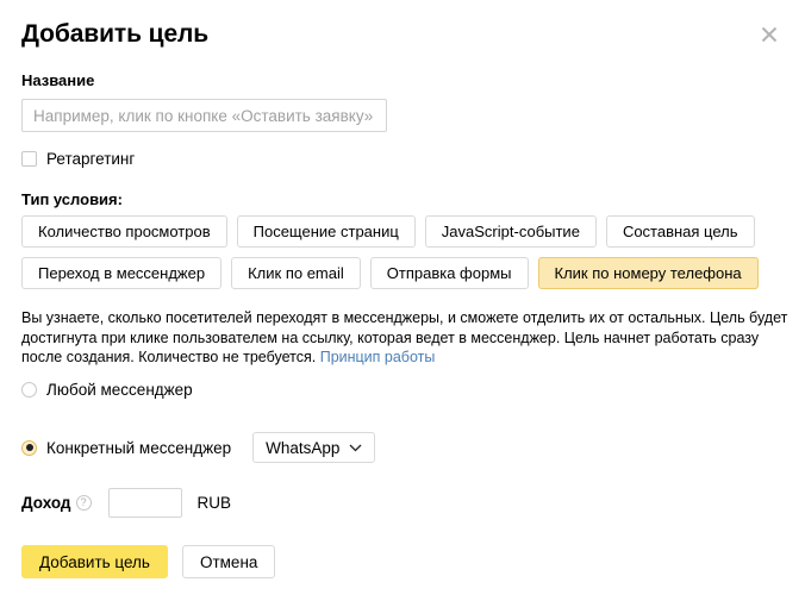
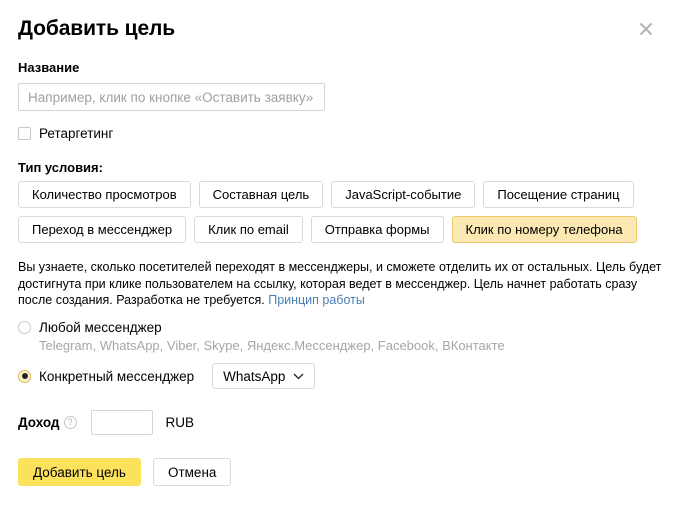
  Добавить цель
  Название
  Например, клик по кнопке «Оставить заявку»
  Ретаргетинг
  Тип условия:
  Количество просмотров
- Посещение страниц
+ Составная цель
  JavaScript-событие
- Составная цель
+ Посещение страниц
  Переход в мессенджер
  Клик по email
  Отправка формы
  Клик по номеру телефона
- Вы узнаете, сколько посетителей переходят в мессенджеры, и сможете отделить их от остальных. Цель будет достигнута при клике пользователем на ссылку, которая ведет в мессенджер. Цель начнет работать сразу после создания. Количество не требуется. Принцип работы
+ Вы узнаете, сколько посетителей переходят в мессенджеры, и сможете отделить их от остальных. Цель будет достигнута при клике пользователем на ссылку, которая ведет в мессенджер. Цель начнет работать сразу после создания. Разработка не требуется. Принцип работы
  Любой мессенджер
+ Telegram, WhatsApp, Viber, Skype, Яндекс.Мессенджер, Facebook, ВКонтакте
  Конкретный мессенджер
  WhatsApp
  Доход
  ?
  RUB
  Добавить цель
  Отмена
